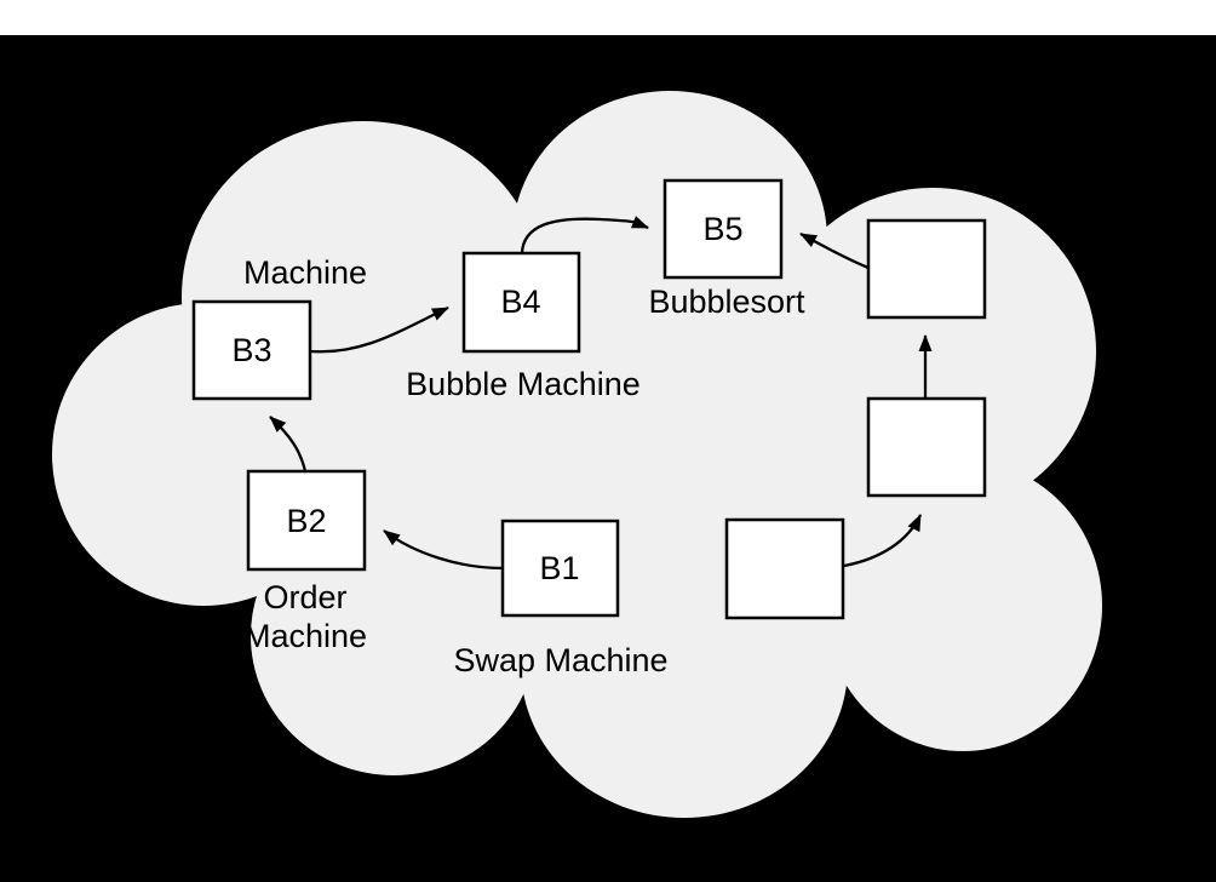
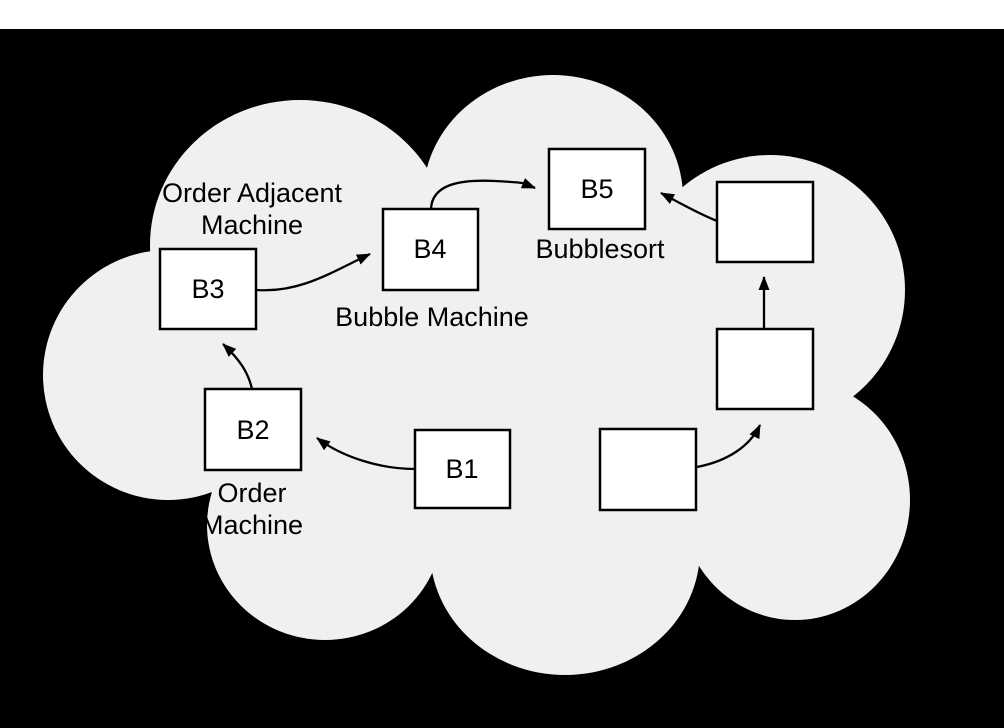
  B3
  B4
  B5
  B1
  B2
+ Order Adjacent
  Machine
  Bubble Machine
  Bubblesort
  Order
  Machine
- Swap Machine
